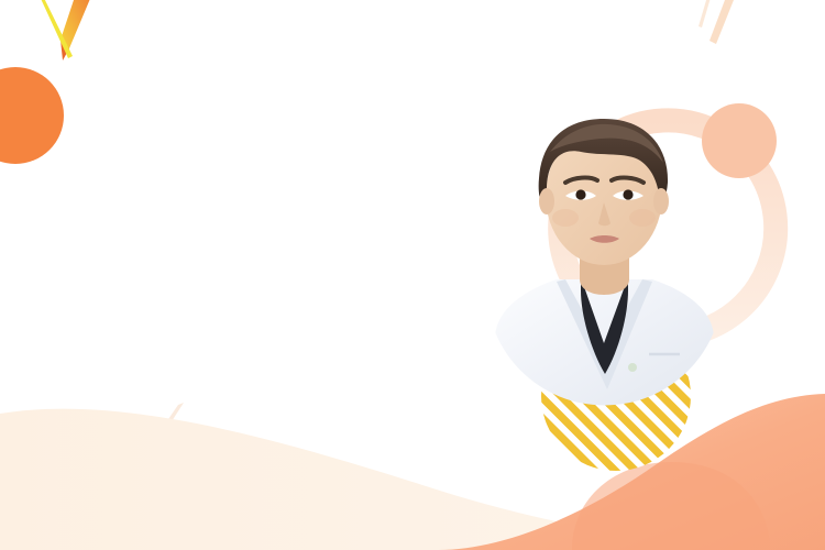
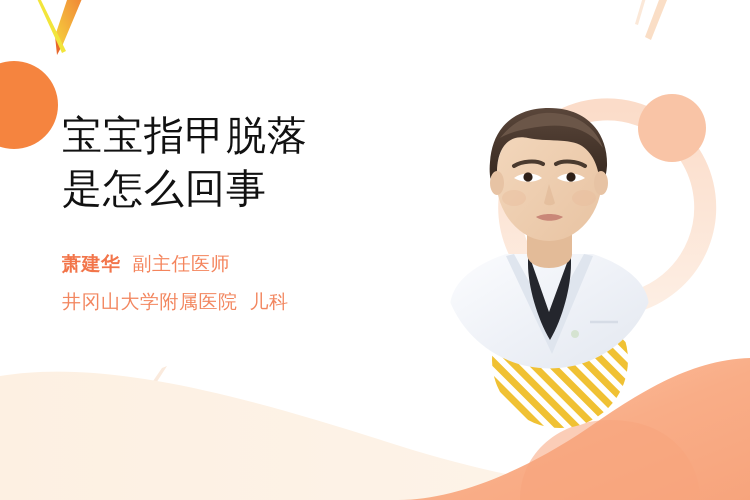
+ 宝宝指甲脱落
+ 是怎么回事
+ 萧建华 副主任医师
+ 井冈山大学附属医院 儿科
